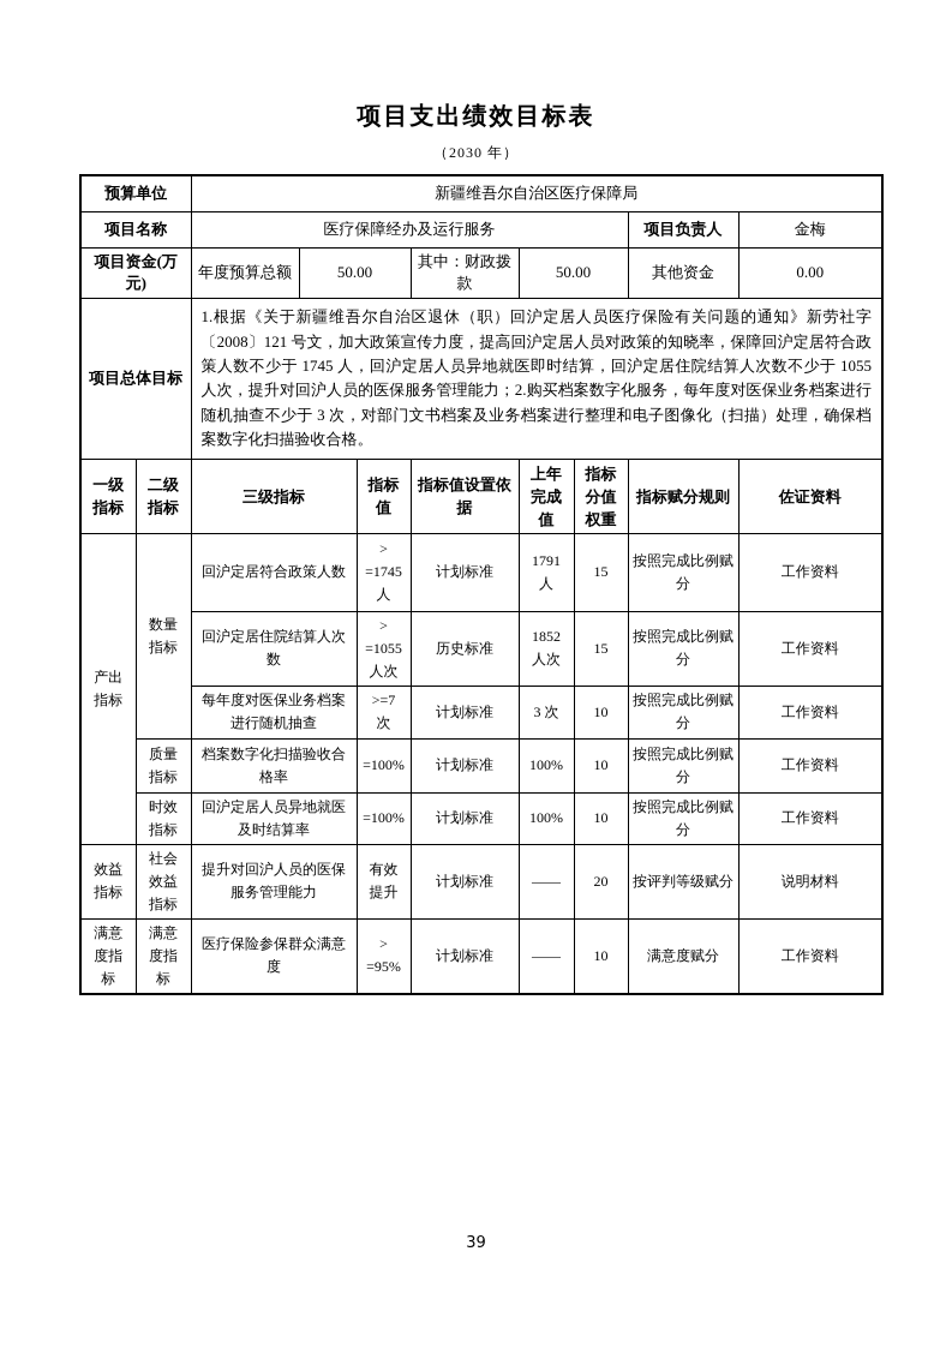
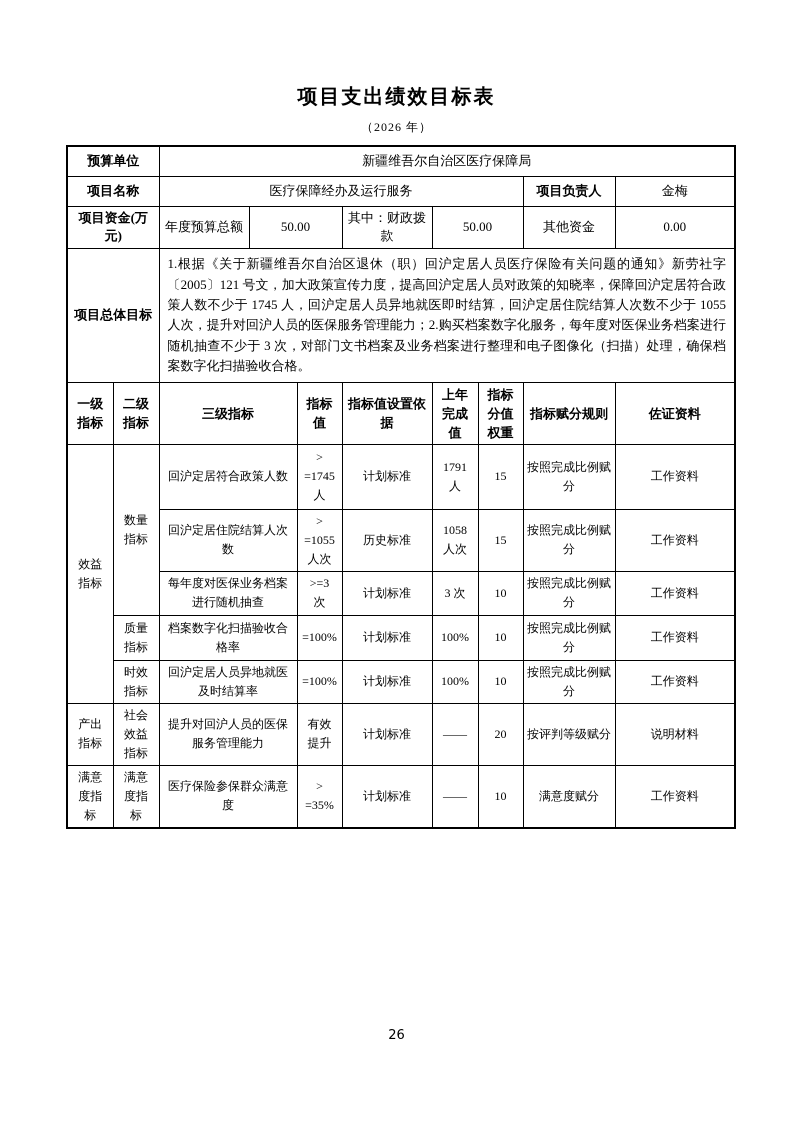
  项目支出绩效目标表
- （2030 年）
+ （2026 年）
  预算单位	新疆维吾尔自治区医疗保障局
  项目名称	医疗保障经办及运行服务	项目负责人	金梅
  项目资金(万元)	年度预算总额	50.00	其中：财政拨款	50.00	其他资金	0.00
- 项目总体目标	1.根据《关于新疆维吾尔自治区退休（职）回沪定居人员医疗保险有关问题的通知》新劳社字〔2008〕121 号文，加大政策宣传力度，提高回沪定居人员对政策的知晓率，保障回沪定居符合政策人数不少于 1745 人，回沪定居人员异地就医即时结算，回沪定居住院结算人次数不少于 1055 人次，提升对回沪人员的医保服务管理能力；2.购买档案数字化服务，每年度对医保业务档案进行随机抽查不少于 3 次，对部门文书档案及业务档案进行整理和电子图像化（扫描）处理，确保档案数字化扫描验收合格。
+ 项目总体目标	1.根据《关于新疆维吾尔自治区退休（职）回沪定居人员医疗保险有关问题的通知》新劳社字〔2005〕121 号文，加大政策宣传力度，提高回沪定居人员对政策的知晓率，保障回沪定居符合政策人数不少于 1745 人，回沪定居人员异地就医即时结算，回沪定居住院结算人次数不少于 1055 人次，提升对回沪人员的医保服务管理能力；2.购买档案数字化服务，每年度对医保业务档案进行随机抽查不少于 3 次，对部门文书档案及业务档案进行整理和电子图像化（扫描）处理，确保档案数字化扫描验收合格。
  一级 指标	二级 指标	三级指标	指标 值	指标值设置依据	上年 完成 值	指标 分值 权重	指标赋分规则	佐证资料
- 产出 指标	数量 指标	回沪定居符合政策人数	> =1745 人	计划标准	1791 人	15	按照完成比例赋分	工作资料
+ 效益 指标	数量 指标	回沪定居符合政策人数	> =1745 人	计划标准	1791 人	15	按照完成比例赋分	工作资料
- 回沪定居住院结算人次数	> =1055 人次	历史标准	1852 人次	15	按照完成比例赋分	工作资料
+ 回沪定居住院结算人次数	> =1055 人次	历史标准	1058 人次	15	按照完成比例赋分	工作资料
- 每年度对医保业务档案进行随机抽查	>=7 次	计划标准	3 次	10	按照完成比例赋分	工作资料
+ 每年度对医保业务档案进行随机抽查	>=3 次	计划标准	3 次	10	按照完成比例赋分	工作资料
  质量 指标	档案数字化扫描验收合格率	=100%	计划标准	100%	10	按照完成比例赋分	工作资料
  时效 指标	回沪定居人员异地就医及时结算率	=100%	计划标准	100%	10	按照完成比例赋分	工作资料
- 效益 指标	社会 效益 指标	提升对回沪人员的医保服务管理能力	有效 提升	计划标准	——	20	按评判等级赋分	说明材料
+ 产出 指标	社会 效益 指标	提升对回沪人员的医保服务管理能力	有效 提升	计划标准	——	20	按评判等级赋分	说明材料
- 满意 度指 标	满意 度指 标	医疗保险参保群众满意度	> =95%	计划标准	——	10	满意度赋分	工作资料
+ 满意 度指 标	满意 度指 标	医疗保险参保群众满意度	> =35%	计划标准	——	10	满意度赋分	工作资料
- 39
+ 26
